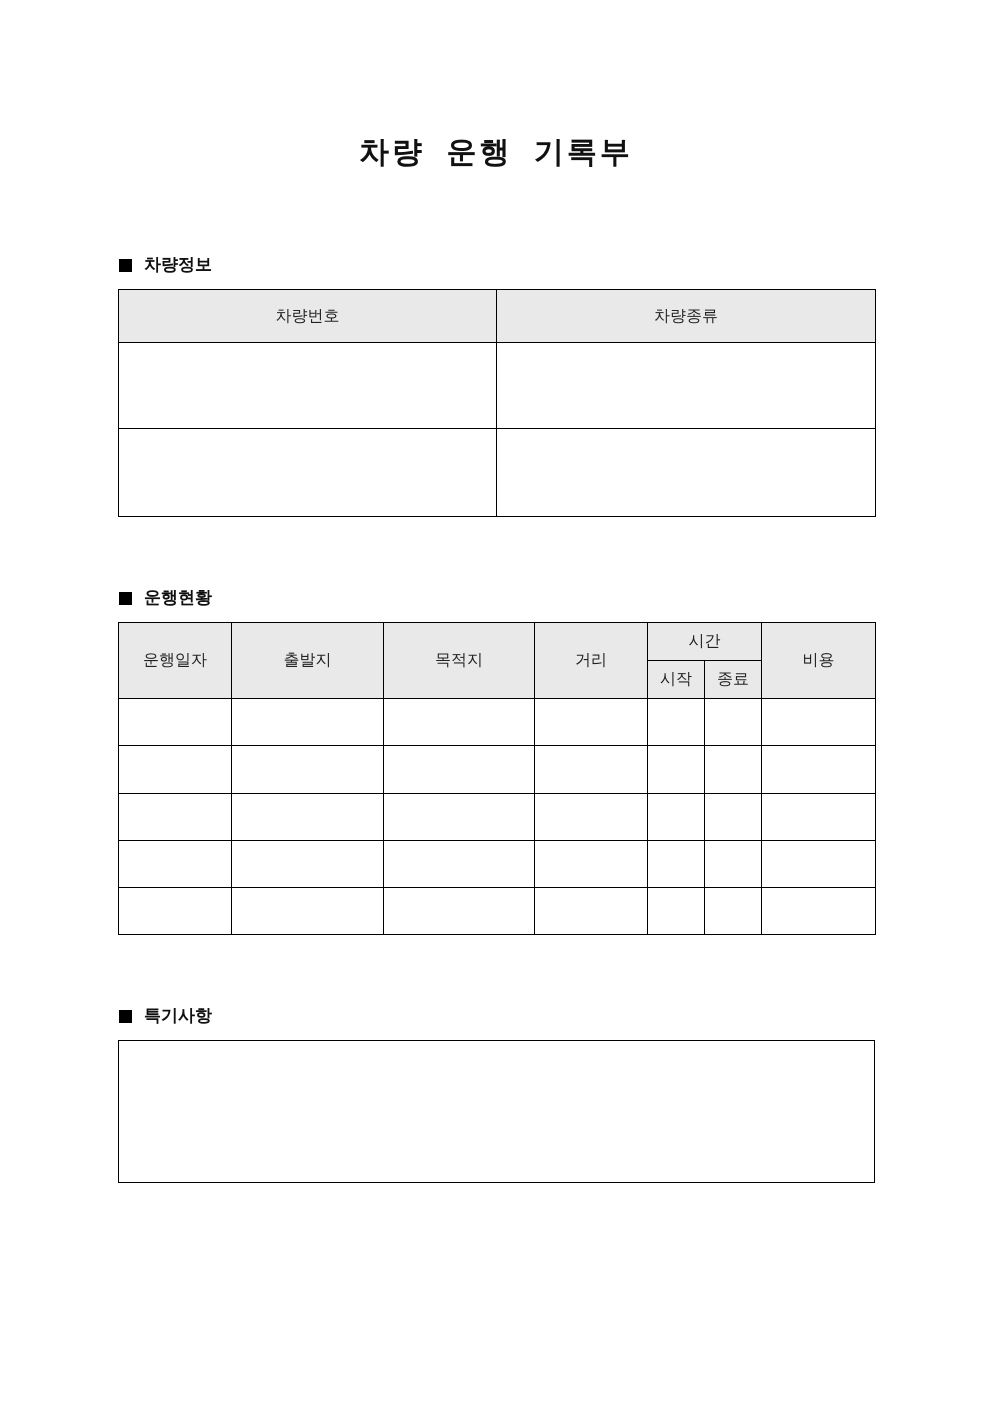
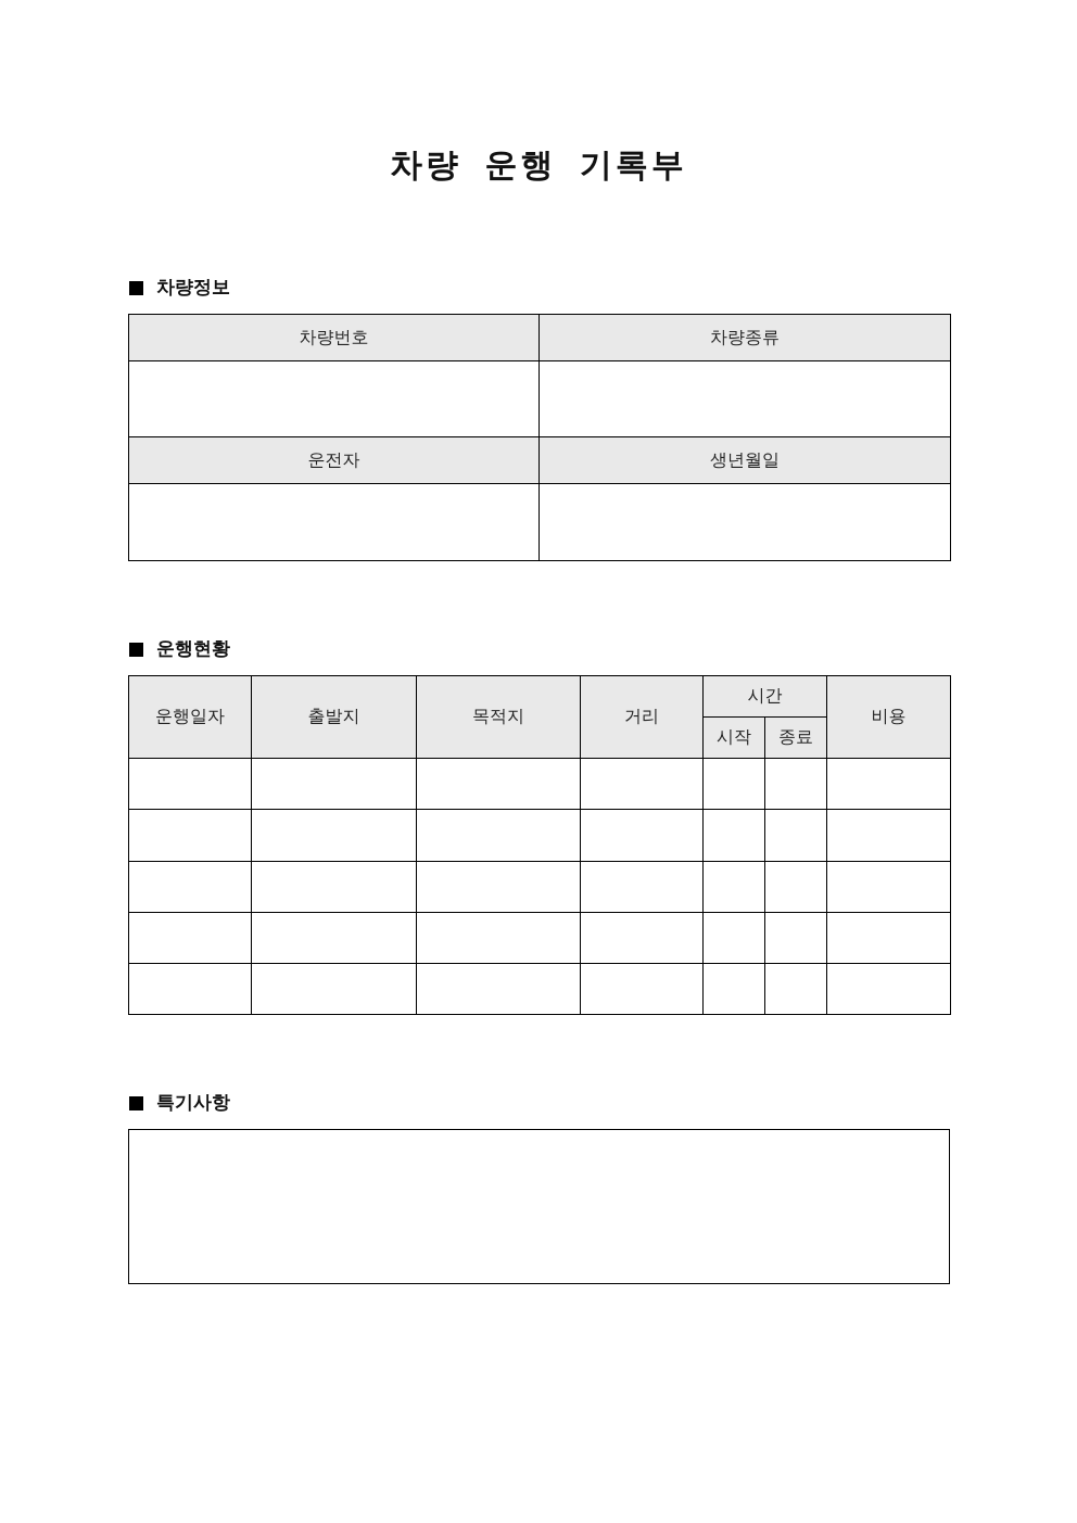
  차량 운행 기록부
  차량정보
  차량번호	차량종류
+ 운전자	생년월일
  운행현황
  운행일자	출발지	목적지	거리	시간	비용
  시작	종료
  특기사항
